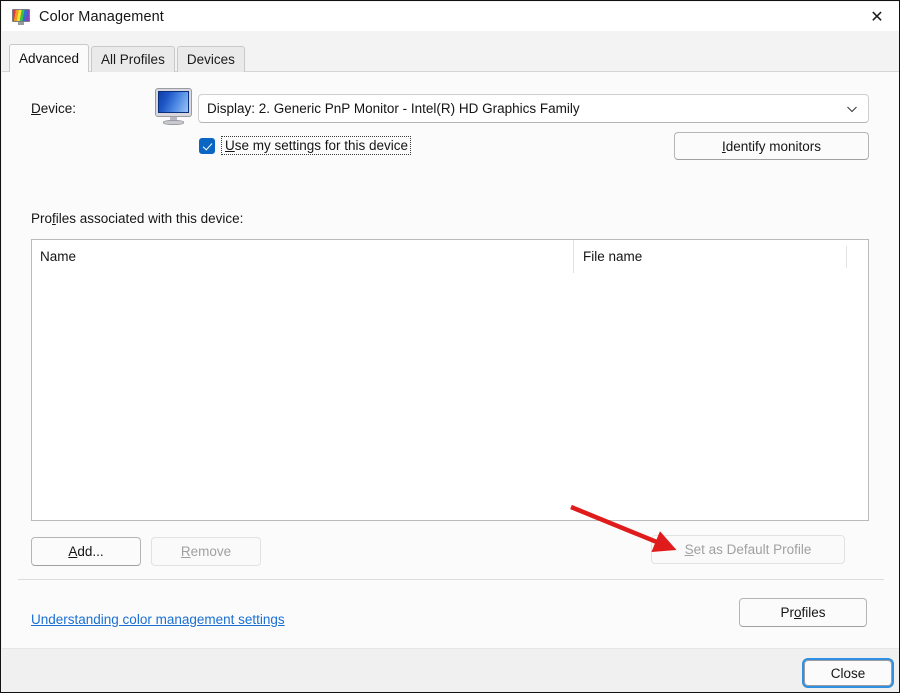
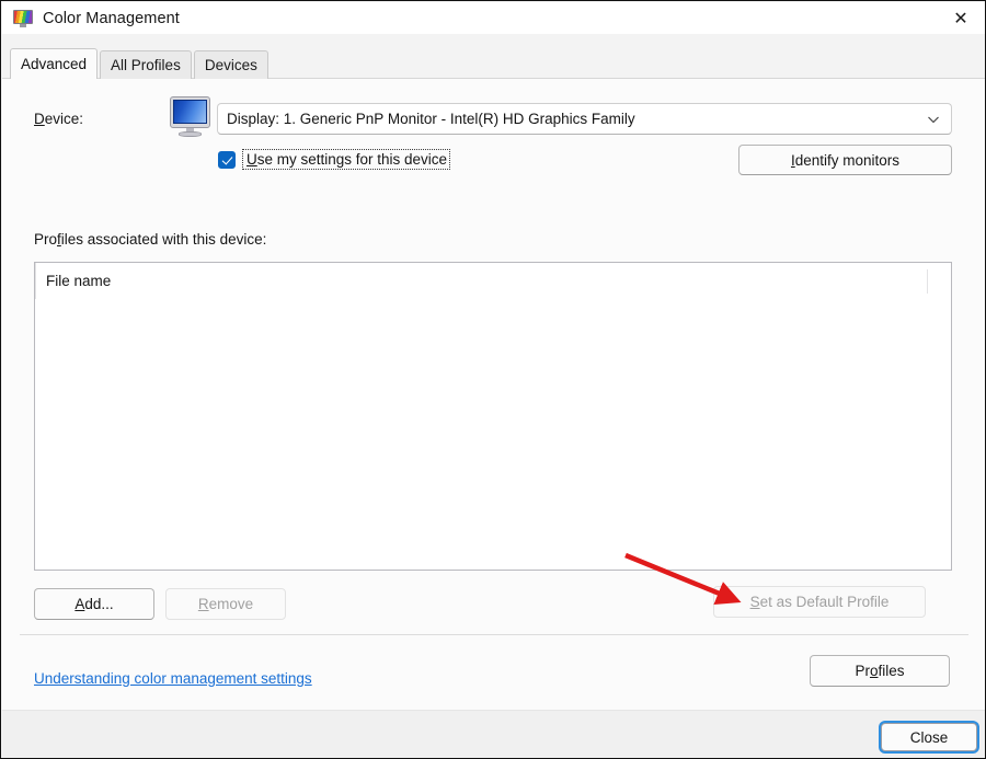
  Color Management
  ✕
  Advanced
  All Profiles
  Devices
  Device:
- Display: 2. Generic PnP Monitor - Intel(R) HD Graphics Family
+ Display: 1. Generic PnP Monitor - Intel(R) HD Graphics Family
  Use my settings for this device
  Identify monitors
  Profiles associated with this device:
- Name
  File name
  Add...
  Remove
  Set as Default Profile
  Understanding color management settings
  Profiles
  Close
